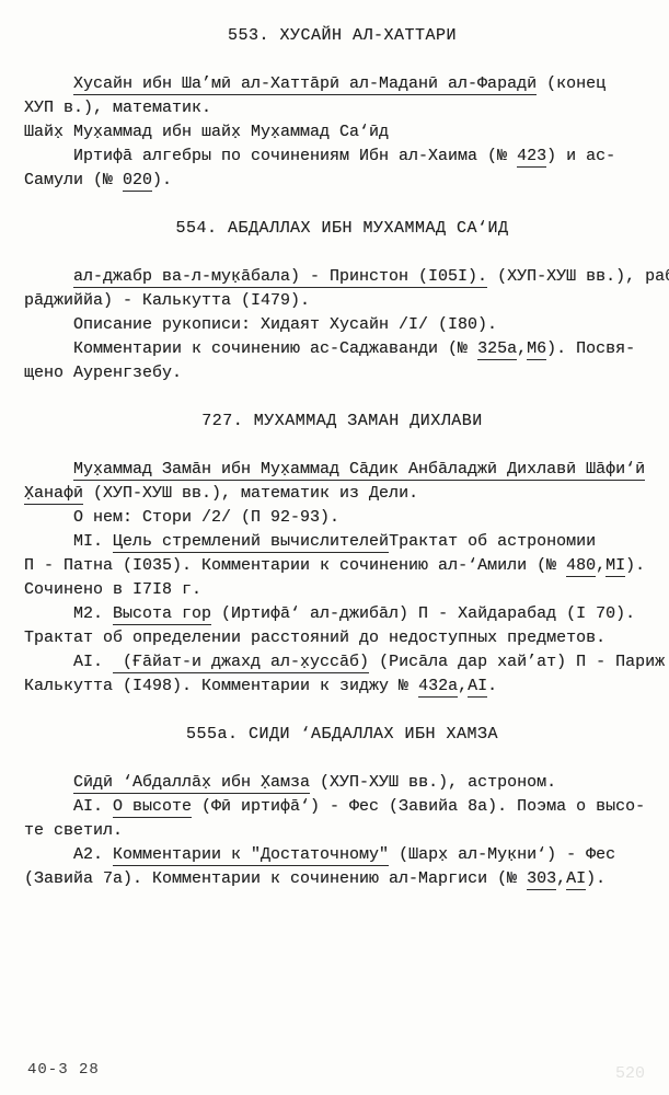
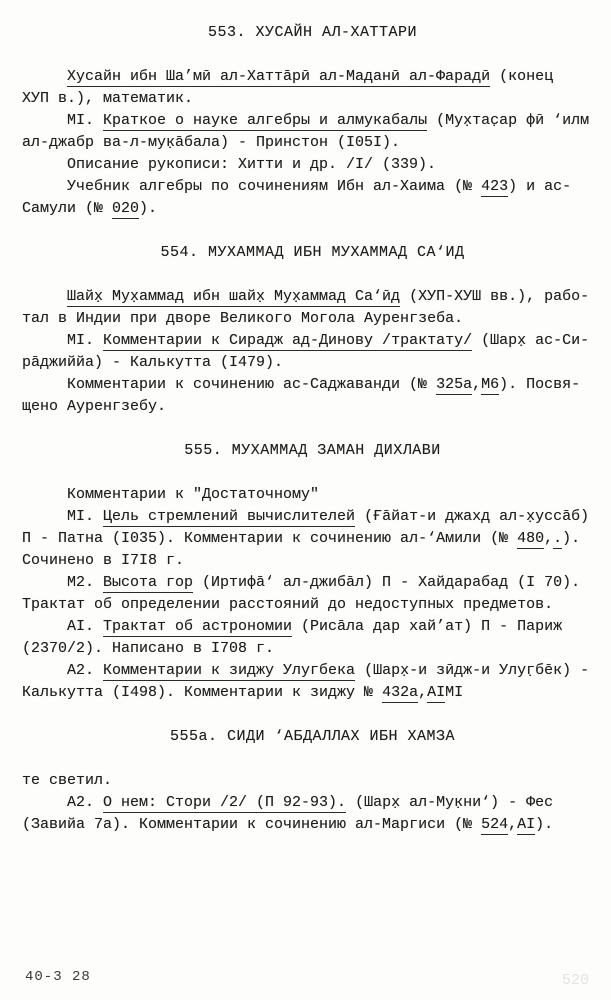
  553. ХУСАЙН АЛ-ХАТТАРИ
  Хусайн ибн Ша’мӣ ал-Хаттāрӣ ал-Маданӣ ал-Фарадӣ (конец
  ХУП в.), математик.
+ МI. Краткое о науке алгебры и алмукабалы (Мух̣тас̣ар фӣ ‘илм
- Шайх̣ Мух̣аммад ибн шайх̣ Мух̣аммад Са‘ӣд
+ ал-джабр ва-л-мук̣āбала) - Принстон (I05I).
+ Описание рукописи: Хитти и др. /I/ (339).
- Иртифā алгебры по сочинениям Ибн ал-Хаима (№ 423) и ас-
+ Учебник алгебры по сочинениям Ибн ал-Хаима (№ 423) и ас-
  Самули (№ 020).
- 554. АБДАЛЛАХ ИБН МУХАММАД СА‘ИД
+ 554. МУХАММАД ИБН МУХАММАД СА‘ИД
- ал-джабр ва-л-мук̣āбала) - Принстон (I05I). (ХУП-ХУШ вв.), ра
+ Шайх̣ Мух̣аммад ибн шайх̣ Мух̣аммад Са‘ӣд (ХУП-ХУШ вв.), рабо-
+ тал в Индии при дворе Великого Могола Ауренгзеба.
+ МI. Комментарии к Сирадж ад-Динову /трактату/ (Шарх̣ ас-Си-
  рāджиййа) - Калькутта (I479).
- Описание рукописи: Хидаят Хусайн /I/ (I80).
  Комментарии к сочинению ас-Саджаванди (№ 325а,М6). Посвя-
  щено Ауренгзебу.
- 727. МУХАММАД ЗАМАН ДИХЛАВИ
+ 555. МУХАММАД ЗАМАН ДИХЛАВИ
- Мух̣аммад Замāн ибн Мух̣аммад Сāдик Анбāладжӣ Дихлавӣ Шāфи‘ӣ
- Х̣анафӣ (ХУП-ХУШ вв.), математик из Дели.
- О нем: Стори /2/ (П 92-93).
+ Комментарии к "Достаточному"
- МI. Цель стремлений вычислителейТрактат об астрономии
+ МI. Цель стремлений вычислителей (Ғāйат-и джахд ал-х̣уссāб)
- П - Патна (I035). Комментарии к сочинению ал-‘Амили (№ 480,МI).
+ П - Патна (I035). Комментарии к сочинению ал-‘Амили (№ 480,.).
  Сочинено в I7I8 г.
  М2. Высота гор (Иртифā‘ ал-джибāл) П - Хайдарабад (I 70).
  Трактат об определении расстояний до недоступных предметов.
- АI. (Ғāйат-и джахд ал-х̣уссāб) (Рисāла дар хай’ат) П - Париж
+ АI. Трактат об астрономии (Рисāла дар хай’ат) П - Париж
+ (2370/2). Написано в I708 г.
+ А2. Комментарии к зиджу Улугбека (Шарх̣-и зӣдж-и Улуг̣бēк) -
- Калькутта (I498). Комментарии к зиджу № 432а,АI.
+ Калькутта (I498). Комментарии к зиджу № 432а,АIМI
  555а. СИДИ ‘АБДАЛЛАХ ИБН ХАМЗА
- Сӣдӣ ‘Абдаллāх̣ ибн Х̣амза (ХУП-ХУШ вв.), астроном.
- АI. О высоте (Фӣ иртифā‘) - Фес (Завийа 8а). Поэма о высо-
  те светил.
- А2. Комментарии к "Достаточному" (Шарх̣ ал-Мук̣ни‘) - Фес
+ А2. О нем: Стори /2/ (П 92-93). (Шарх̣ ал-Мук̣ни‘) - Фес
- (Завийа 7а). Комментарии к сочинению ал-Маргиси (№ 303,АI).
+ (Завийа 7а). Комментарии к сочинению ал-Маргиси (№ 524,АI).
  40-3 28
  520
